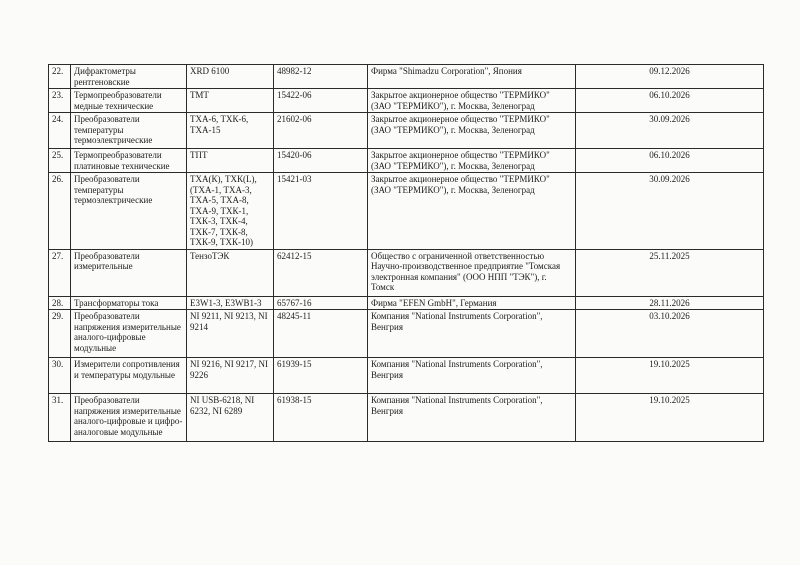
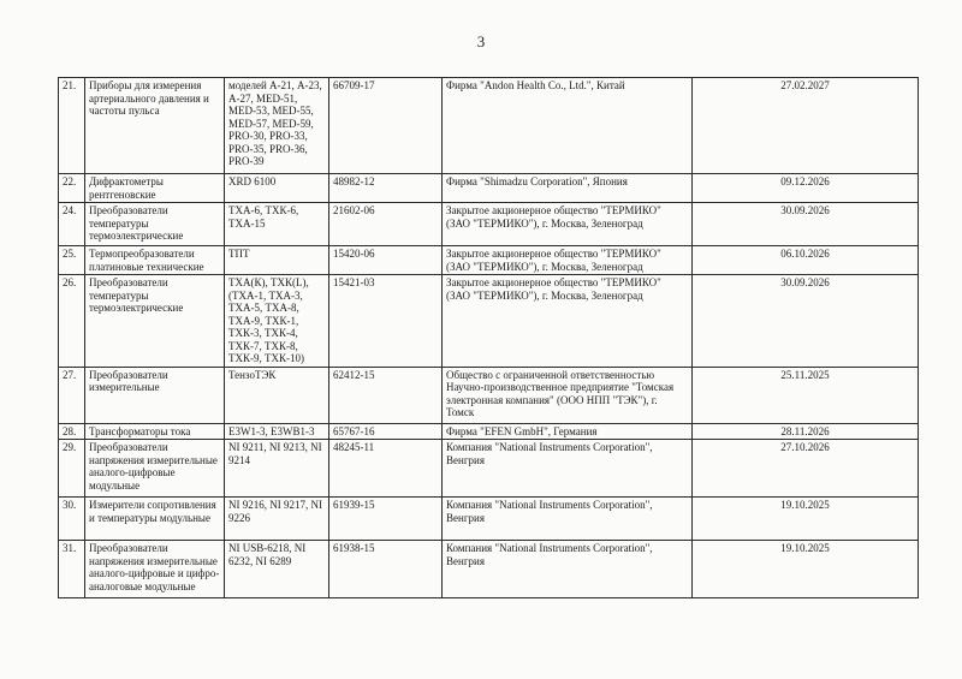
+ 3
+ 21.	Приборы для измерения артериального давления и частоты пульса	моделей А-21, А-23, А-27, MED-51, MED-53, MED-55, MED-57, MED-59, PRO-30, PRO-33, PRO-35, PRO-36, PRO-39	66709-17	Фирма "Andon Health Co., Ltd.", Китай	27.02.2027
  22.	Дифрактометры рентгеновские	XRD 6100	48982-12	Фирма "Shimadzu Corporation", Япония	09.12.2026
- 23.	Термопреобразователи медные технические	ТМТ	15422-06	Закрытое акционерное общество "ТЕРМИКО" (ЗАО "ТЕРМИКО"), г. Москва, Зеленоград	06.10.2026
  24.	Преобразователи температуры термоэлектрические	ТХА-6, ТХК-6, ТХА-15	21602-06	Закрытое акционерное общество "ТЕРМИКО" (ЗАО "ТЕРМИКО"), г. Москва, Зеленоград	30.09.2026
  25.	Термопреобразователи платиновые технические	ТПТ	15420-06	Закрытое акционерное общество "ТЕРМИКО" (ЗАО "ТЕРМИКО"), г. Москва, Зеленоград	06.10.2026
  26.	Преобразователи температуры термоэлектрические	ТХА(К), ТХК(L), (ТХА-1, ТХА-3, ТХА-5, ТХА-8, ТХА-9, ТХК-1, ТХК-3, ТХК-4, ТХК-7, ТХК-8, ТХК-9, ТХК-10)	15421-03	Закрытое акционерное общество "ТЕРМИКО" (ЗАО "ТЕРМИКО"), г. Москва, Зеленоград	30.09.2026
  27.	Преобразователи измерительные	ТензоТЭК	62412-15	Общество с ограниченной ответственностью Научно-производственное предприятие "Томская электронная компания" (ООО НПП "ТЭК"), г. Томск	25.11.2025
  28.	Трансформаторы тока	E3W1-3, E3WB1-3	65767-16	Фирма "EFEN GmbH", Германия	28.11.2026
- 29.	Преобразователи напряжения измерительные аналого-цифровые модульные	NI 9211, NI 9213, NI 9214	48245-11	Компания "National Instruments Corporation", Венгрия	03.10.2026
+ 29.	Преобразователи напряжения измерительные аналого-цифровые модульные	NI 9211, NI 9213, NI 9214	48245-11	Компания "National Instruments Corporation", Венгрия	27.10.2026
  30.	Измерители сопротивления и температуры модульные	NI 9216, NI 9217, NI 9226	61939-15	Компания "National Instruments Corporation", Венгрия	19.10.2025
  31.	Преобразователи напряжения измерительные аналого-цифровые и цифро-аналоговые модульные	NI USB-6218, NI 6232, NI 6289	61938-15	Компания "National Instruments Corporation", Венгрия	19.10.2025
